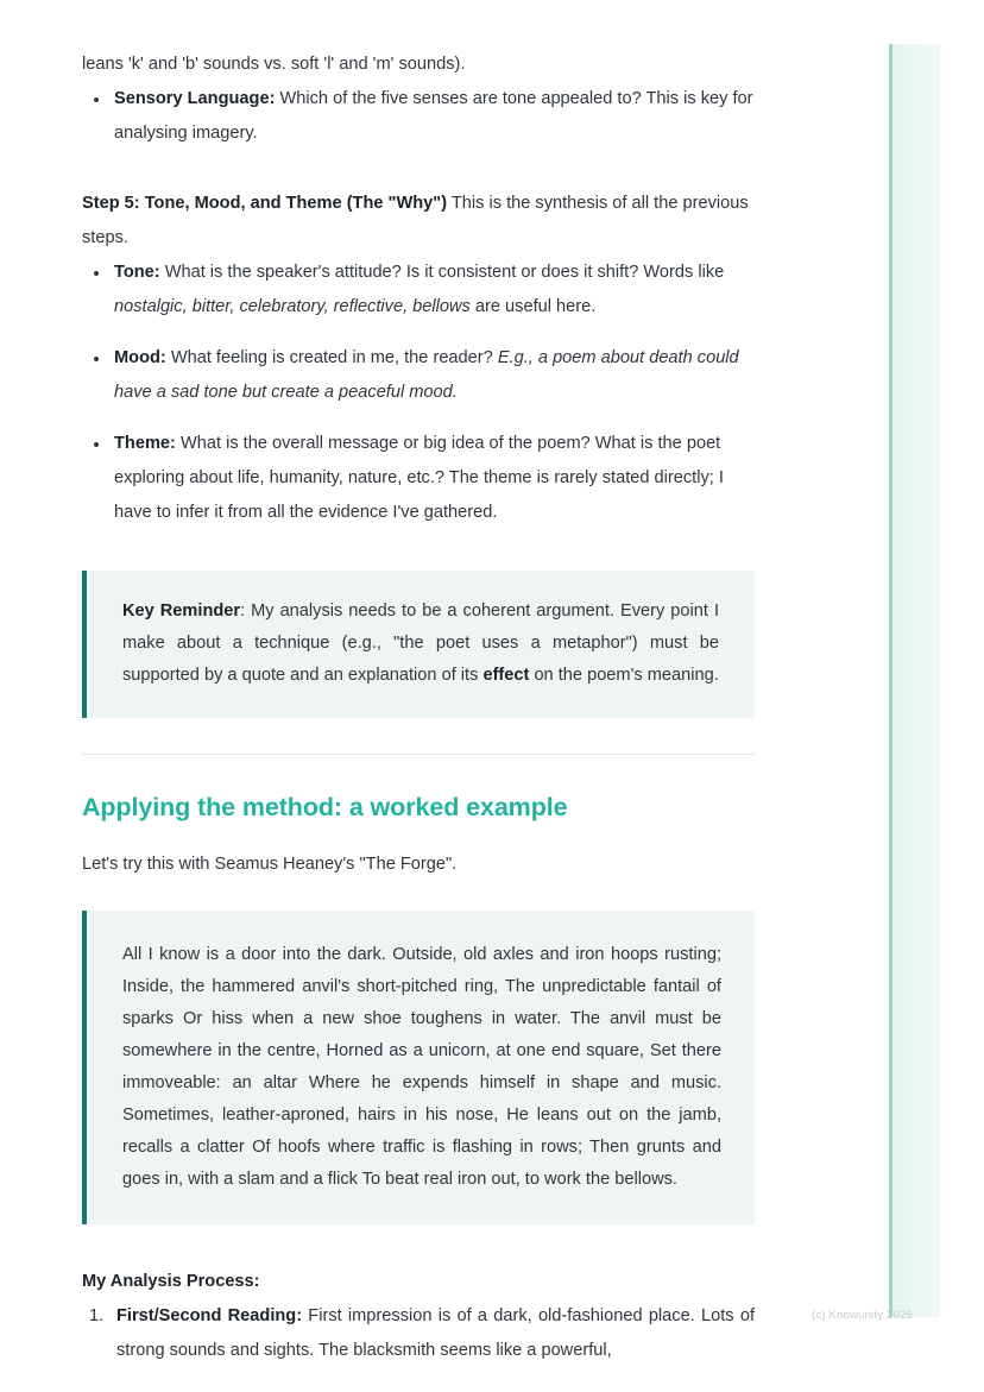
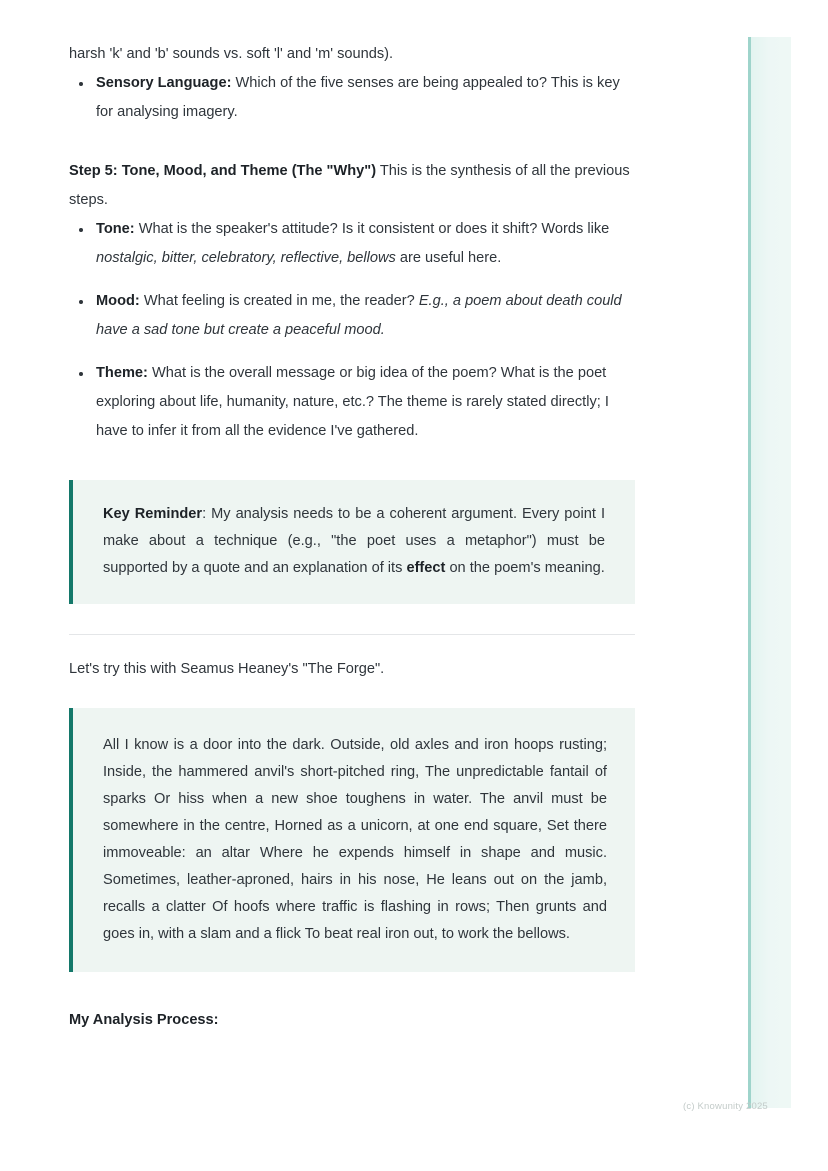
  (c) Knowunity 2025
- leans 'k' and 'b' sounds vs. soft 'l' and 'm' sounds).
+ harsh 'k' and 'b' sounds vs. soft 'l' and 'm' sounds).
- Sensory Language: Which of the five senses are tone appealed to? This is key for analysing imagery.
+ Sensory Language: Which of the five senses are being appealed to? This is key for analysing imagery.
  Step 5: Tone, Mood, and Theme (The "Why") This is the synthesis of all the previous steps.
  Tone: What is the speaker's attitude? Is it consistent or does it shift? Words like nostalgic, bitter, celebratory, reflective, bellows are useful here.
  Mood: What feeling is created in me, the reader? E.g., a poem about death could have a sad tone but create a peaceful mood.
  Theme: What is the overall message or big idea of the poem? What is the poet exploring about life, humanity, nature, etc.? The theme is rarely stated directly; I have to infer it from all the evidence I've gathered.
  Key Reminder: My analysis needs to be a coherent argument. Every point I make about a technique (e.g., "the poet uses a metaphor") must be supported by a quote and an explanation of its effect on the poem's meaning.
- Applying the method: a worked example
  Let's try this with Seamus Heaney's "The Forge".
  All I know is a door into the dark. Outside, old axles and iron hoops rusting; Inside, the hammered anvil's short-pitched ring, The unpredictable fantail of sparks Or hiss when a new shoe toughens in water. The anvil must be somewhere in the centre, Horned as a unicorn, at one end square, Set there immoveable: an altar Where he expends himself in shape and music. Sometimes, leather-aproned, hairs in his nose, He leans out on the jamb, recalls a clatter Of hoofs where traffic is flashing in rows; Then grunts and goes in, with a slam and a flick To beat real iron out, to work the bellows.
  My Analysis Process:
- 1.
- First/Second Reading: First impression is of a dark, old-fashioned place. Lots of strong sounds and sights. The blacksmith seems like a powerful,
